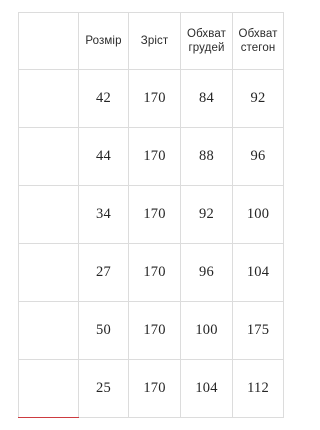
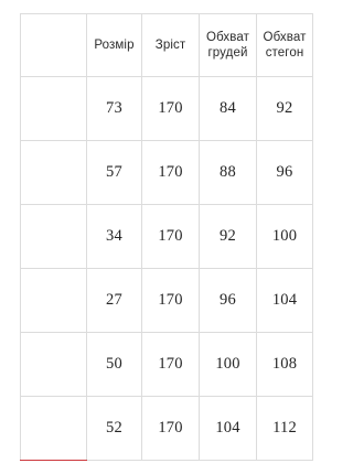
  	Розмір	Зріст	Обхват грудей	Обхват стегон
- 	42	170	84	92
+ 	73	170	84	92
- 	44	170	88	96
+ 	57	170	88	96
  	34	170	92	100
  	27	170	96	104
- 	50	170	100	175
+ 	50	170	100	108
- 	25	170	104	112
+ 	52	170	104	112
